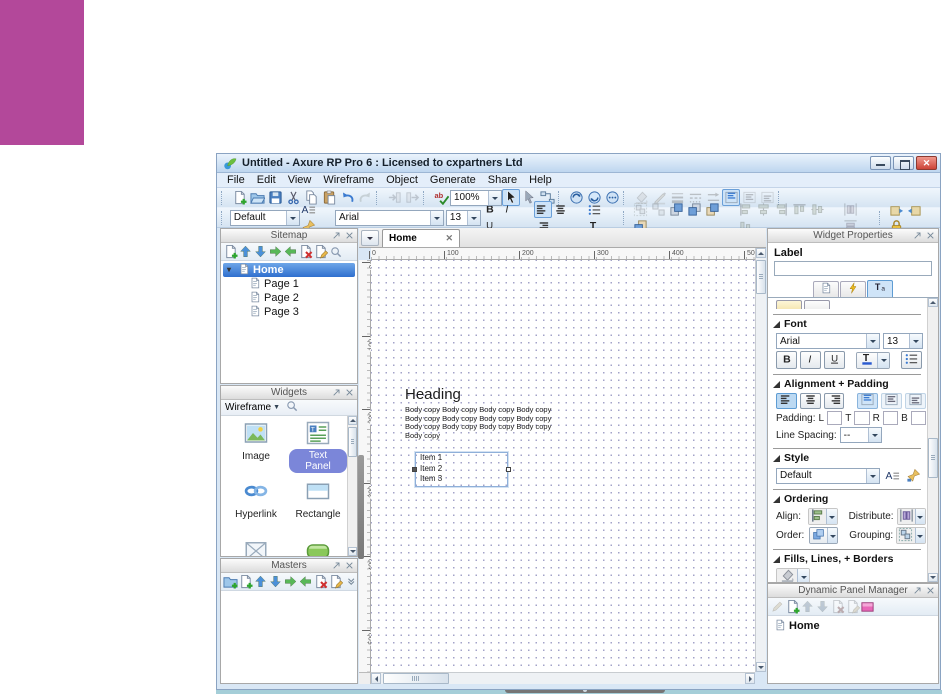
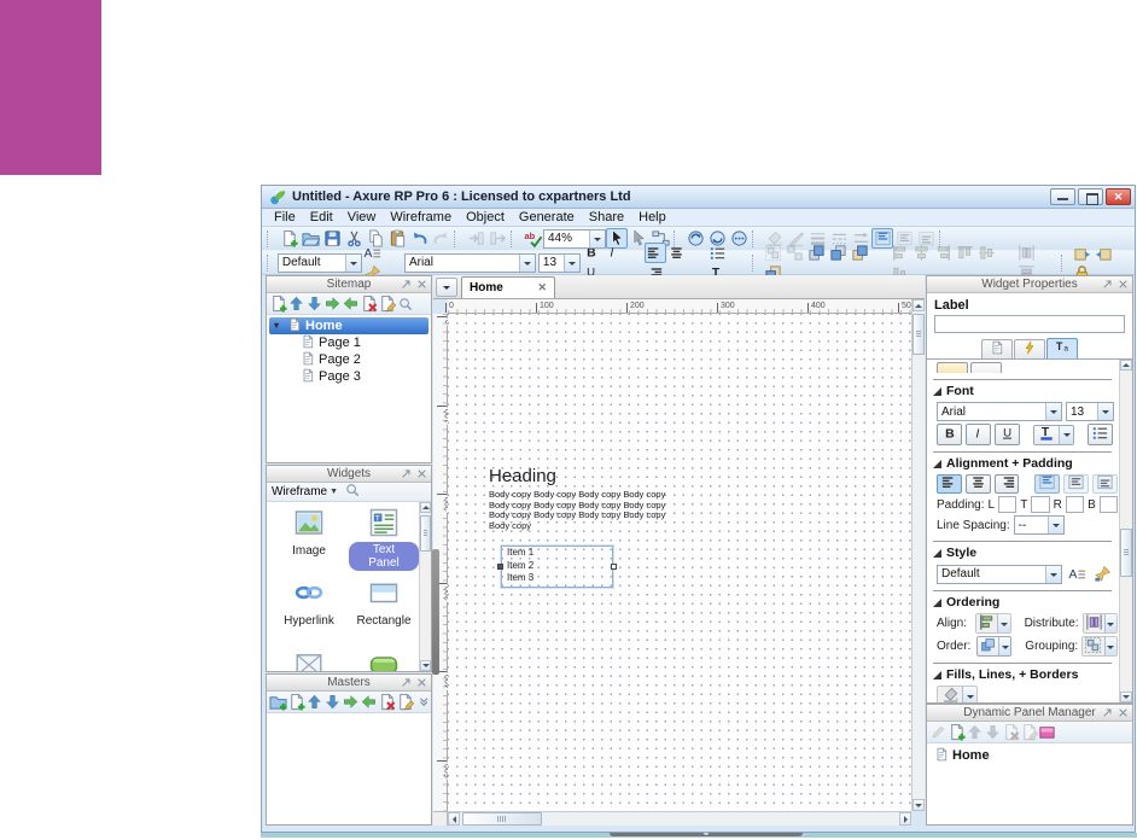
  Untitled - Axure RP Pro 6 : Licensed to cxpartners Ltd
  File
  Edit
  View
  Wireframe
  Object
  Generate
  Share
  Help
  ab
- 100%
+ 44%
  Default
  A
  Arial
  13
  B
  I
  U
  T
  Sitemap
  ▾
  Home
  Page 1
  Page 2
  Page 3
  Widgets
  Wireframe
  Image
  Text Panel
  Hyperlink
  Rectangle
  Masters
  Home
  ✕
  Heading
  Body copy Body copy Body copy Body copy
  Body copy Body copy Body copy Body copy
  Body copy Body copy Body copy Body copy
  Body copy
  Item 1
  Item 2
  Item 3
  Widget Properties
  Label
  T
  Font
  Arial
  13
  B
  I
  U
  T
  Alignment + Padding
  Padding:
  L
  T
  R
  B
  Line Spacing:
  --
  Style
  Default
  A
  Ordering
  Align:
  Distribute:
  Order:
  Grouping:
  Fills, Lines, + Borders
  Dynamic Panel Manager
  Home
